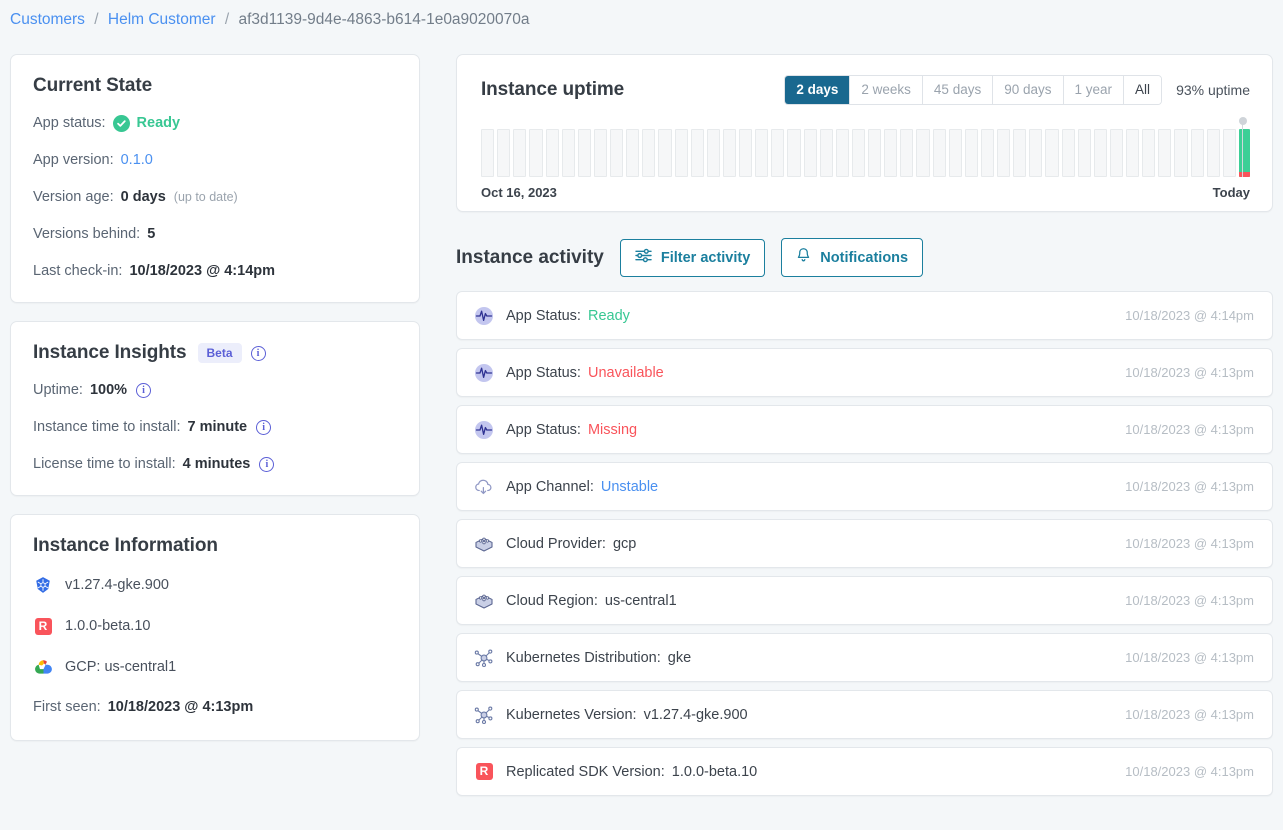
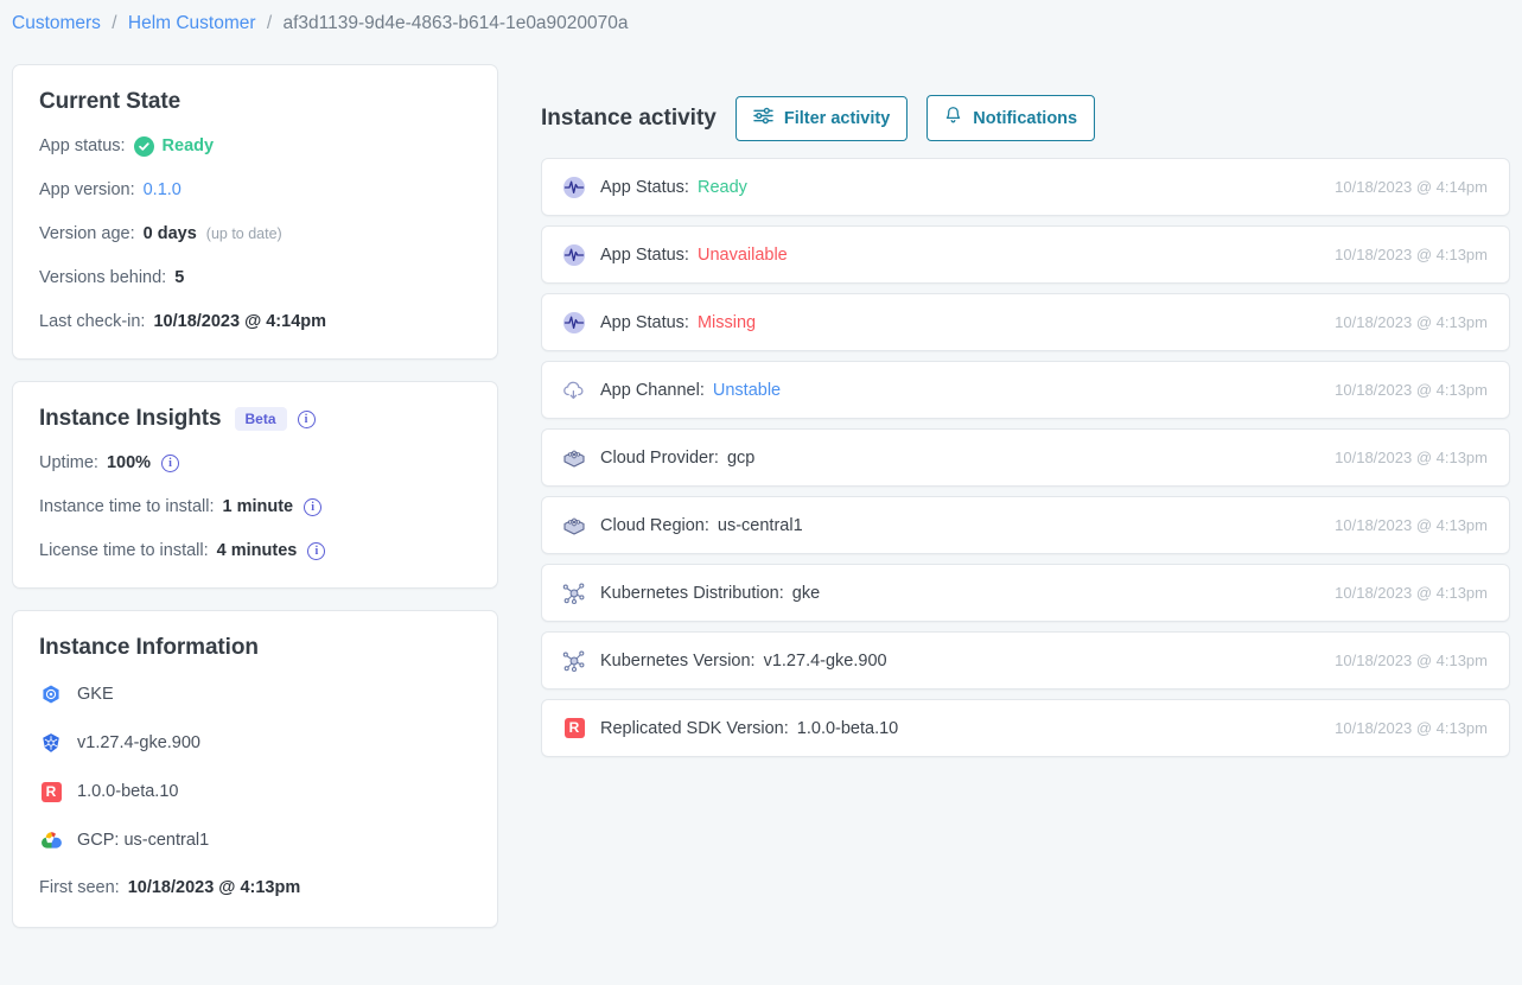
  Customers / Helm Customer / af3d1139-9d4e-4863-b614-1e0a9020070a
  Current State
  App status:
  Ready
  App version:
  0.1.0
  Version age:
  0 days
  (up to date)
  Versions behind:
  5
  Last check-in:
  10/18/2023 @ 4:14pm
  Instance Insights
  Beta
  i
  Uptime:
  100%
  i
  Instance time to install:
- 7 minute
+ 1 minute
  i
  License time to install:
  4 minutes
  i
  Instance Information
+ GKE
  v1.27.4-gke.900
  R
  1.0.0-beta.10
  GCP: us-central1
  First seen:
  10/18/2023 @ 4:13pm
- Instance uptime
- 2 days
- 2 weeks
- 45 days
- 90 days
- 1 year
- All
- 93% uptime
- Oct 16, 2023
- Today
  Instance activity
  Filter activity
  Notifications
  App Status:
  Ready
  10/18/2023 @ 4:14pm
  App Status:
  Unavailable
  10/18/2023 @ 4:13pm
  App Status:
  Missing
  10/18/2023 @ 4:13pm
  App Channel:
  Unstable
  10/18/2023 @ 4:13pm
  Cloud Provider:
  gcp
  10/18/2023 @ 4:13pm
  Cloud Region:
  us-central1
  10/18/2023 @ 4:13pm
  Kubernetes Distribution:
  gke
  10/18/2023 @ 4:13pm
  Kubernetes Version:
  v1.27.4-gke.900
  10/18/2023 @ 4:13pm
  R
  Replicated SDK Version:
  1.0.0-beta.10
  10/18/2023 @ 4:13pm
